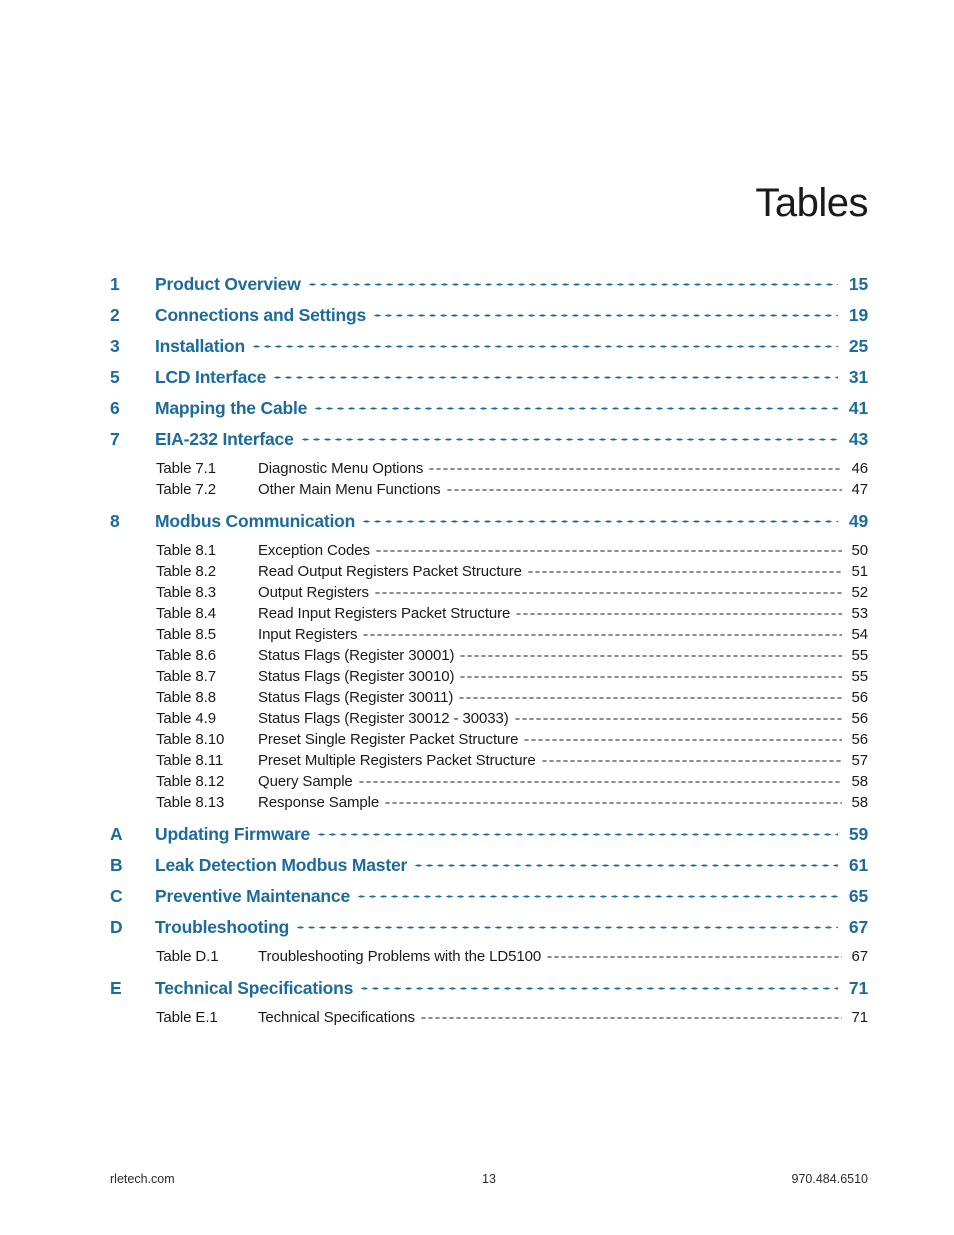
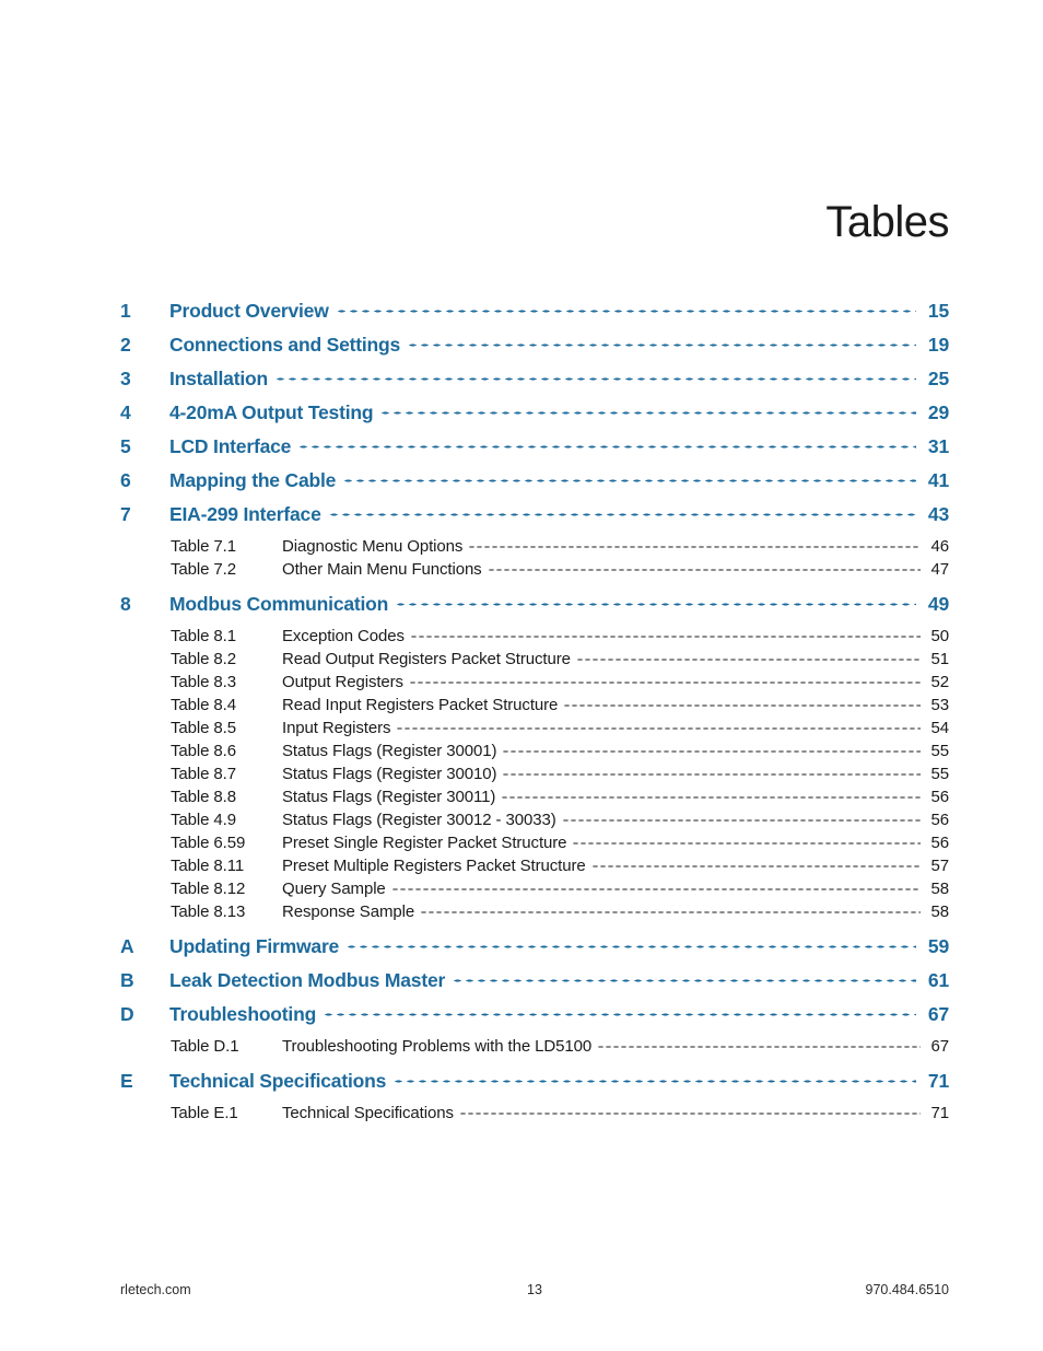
  Tables
  1
  Product Overview
  15
  2
  Connections and Settings
  19
  3
  Installation
  25
+ 4
+ 4-20mA Output Testing
+ 29
  5
  LCD Interface
  31
  6
  Mapping the Cable
  41
  7
- EIA-232 Interface
+ EIA-299 Interface
  43
  Table 7.1
  Diagnostic Menu Options
  46
  Table 7.2
  Other Main Menu Functions
  47
  8
  Modbus Communication
  49
  Table 8.1
  Exception Codes
  50
  Table 8.2
  Read Output Registers Packet Structure
  51
  Table 8.3
  Output Registers
  52
  Table 8.4
  Read Input Registers Packet Structure
  53
  Table 8.5
  Input Registers
  54
  Table 8.6
  Status Flags (Register 30001)
  55
  Table 8.7
  Status Flags (Register 30010)
  55
  Table 8.8
  Status Flags (Register 30011)
  56
  Table 4.9
  Status Flags (Register 30012 - 30033)
  56
- Table 8.10
+ Table 6.59
  Preset Single Register Packet Structure
  56
  Table 8.11
  Preset Multiple Registers Packet Structure
  57
  Table 8.12
  Query Sample
  58
  Table 8.13
  Response Sample
  58
  A
  Updating Firmware
  59
  B
  Leak Detection Modbus Master
  61
- C
- Preventive Maintenance
- 65
  D
  Troubleshooting
  67
  Table D.1
  Troubleshooting Problems with the LD5100
  67
  E
  Technical Specifications
  71
  Table E.1
  Technical Specifications
  71
  rletech.com
  13
  970.484.6510
